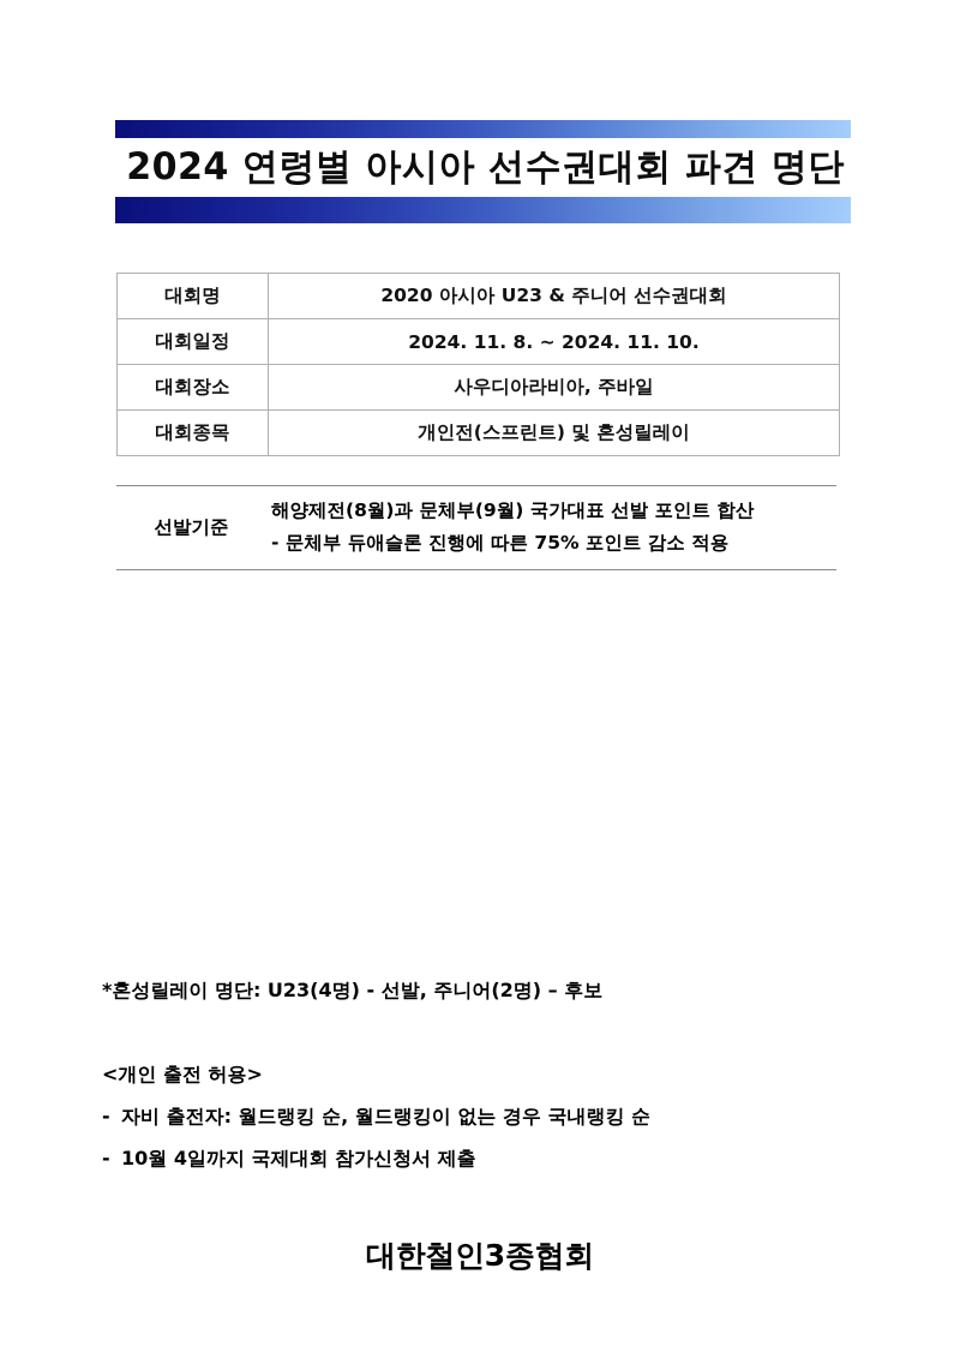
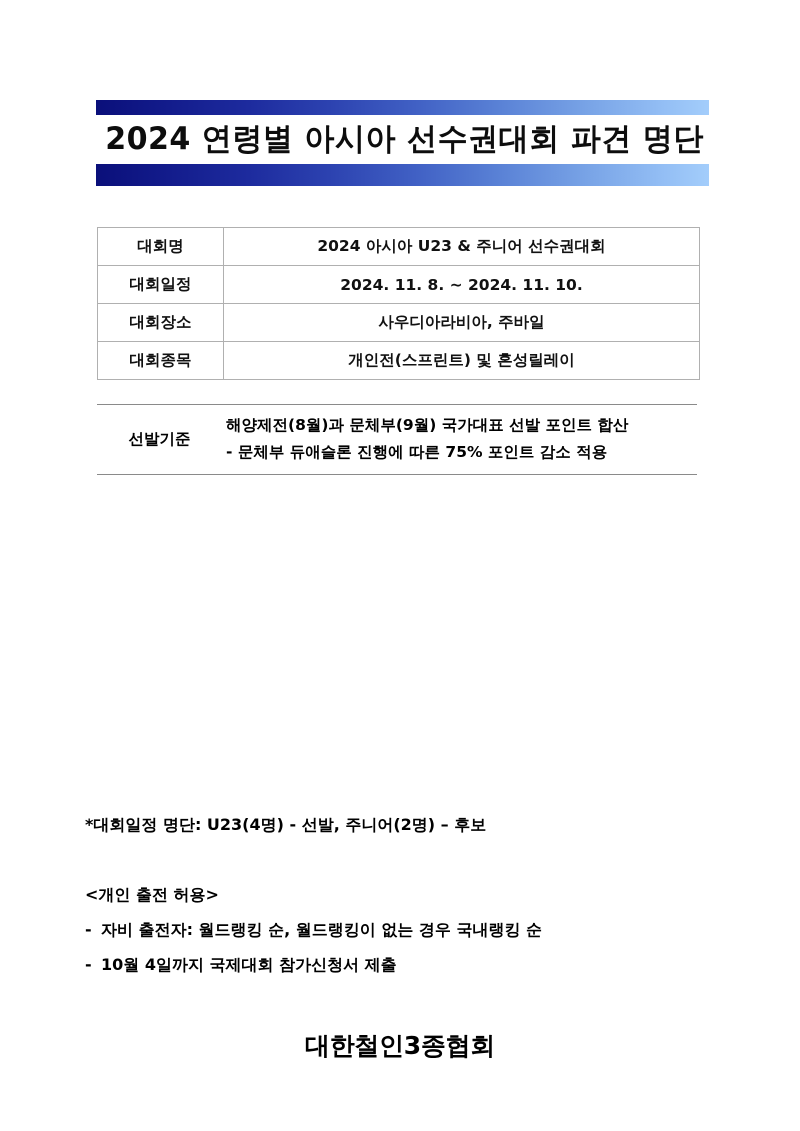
  2024 연령별 아시아 선수권대회 파견 명단
- 대회명	2020 아시아 U23 & 주니어 선수권대회
+ 대회명	2024 아시아 U23 & 주니어 선수권대회
  대회일정	2024. 11. 8. ~ 2024. 11. 10.
  대회장소	사우디아라비아, 주바일
  대회종목	개인전(스프린트) 및 혼성릴레이
  선발기준
  해양제전(8월)과 문체부(9월) 국가대표 선발 포인트 합산
  - 문체부 듀애슬론 진행에 따른 75% 포인트 감소 적용
- *혼성릴레이 명단: U23(4명) - 선발, 주니어(2명) – 후보
+ *대회일정 명단: U23(4명) - 선발, 주니어(2명) – 후보
  <개인 출전 허용>
  - 자비 출전자: 월드랭킹 순, 월드랭킹이 없는 경우 국내랭킹 순
  - 10월 4일까지 국제대회 참가신청서 제출
  대한철인3종협회
